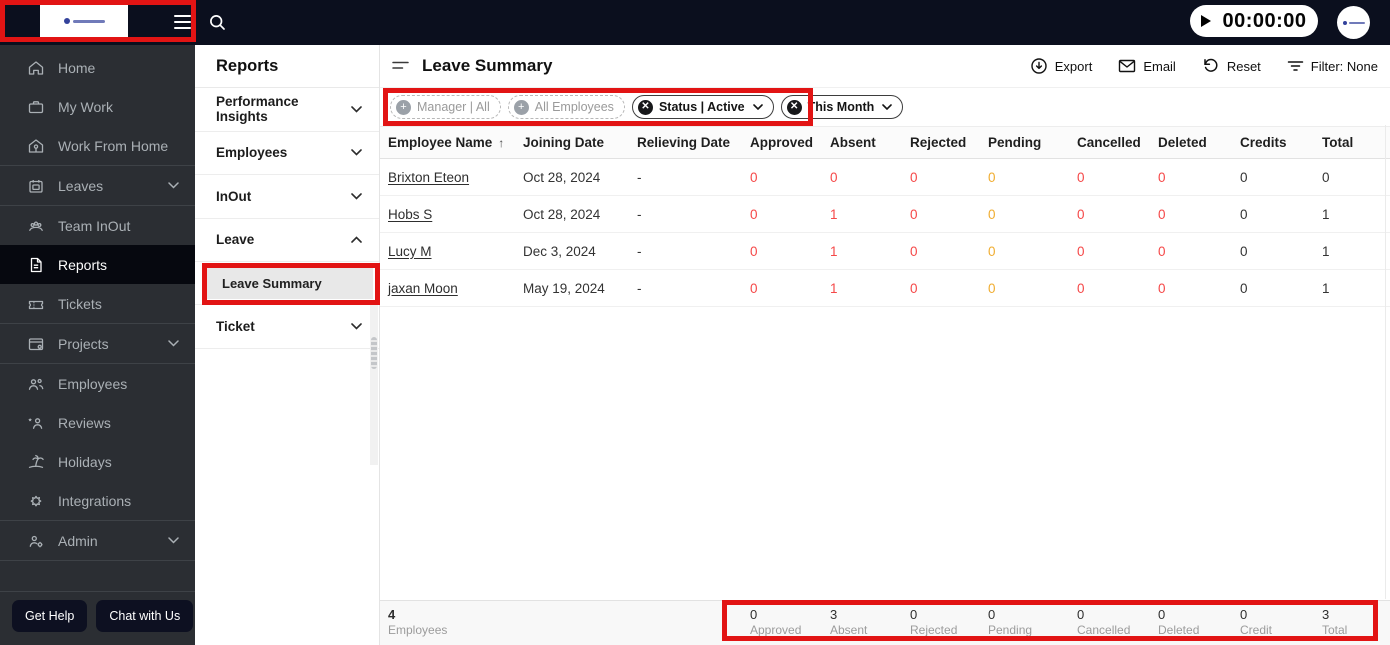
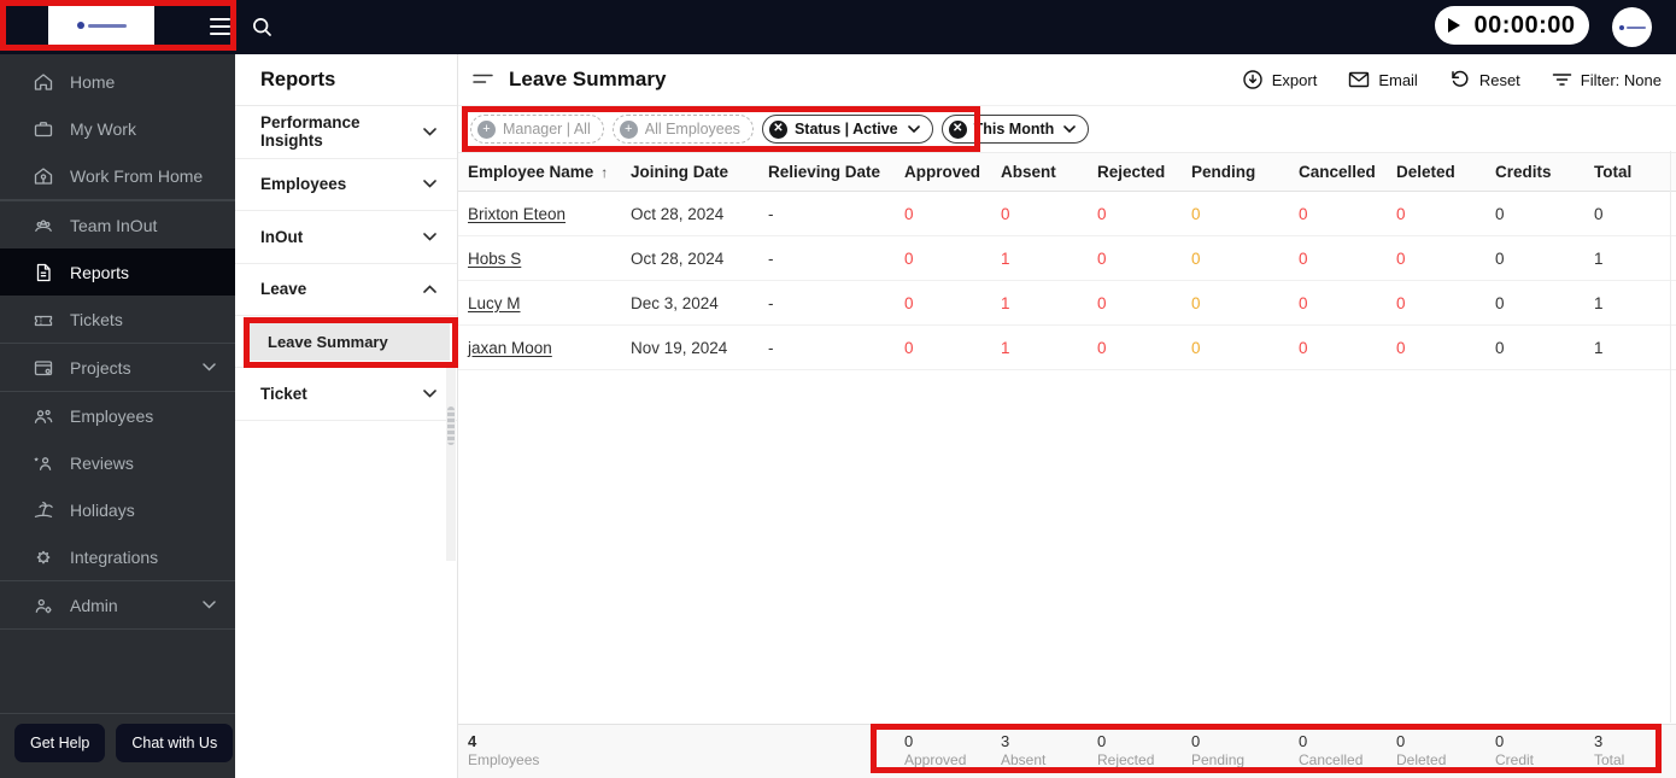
  00:00:00
  Home
  My Work
  Work From Home
- Leaves
  Team InOut
  Reports
  Tickets
  Projects
  Employees
  Reviews
  Holidays
  Integrations
  Admin
  Get Help
  Chat with Us
  Reports
  Performance Insights
  Employees
  InOut
  Leave
  Leave Summary
  Ticket
  Leave Summary
  Export
  Email
  Reset
  Filter: None
  +
  Manager | All
  +
  All Employees
  ✕
  Status | Active
  ✕
  This Month
  Employee Name
  ↑
  Joining Date
  Relieving Date
  Approved
  Absent
  Rejected
  Pending
  Cancelled
  Deleted
  Credits
  Total
  Brixton Eteon
  Oct 28, 2024
  -
  0
  0
  0
  0
  0
  0
  0
  0
  Hobs S
  Oct 28, 2024
  -
  0
  1
  0
  0
  0
  0
  0
  1
  Lucy M
  Dec 3, 2024
  -
  0
  1
  0
  0
  0
  0
  0
  1
  jaxan Moon
- May 19, 2024
+ Nov 19, 2024
  -
  0
  1
  0
  0
  0
  0
  0
  1
  4
  Employees
  0
  Approved
  3
  Absent
  0
  Rejected
  0
  Pending
  0
  Cancelled
  0
  Deleted
  0
  Credit
  3
  Total
